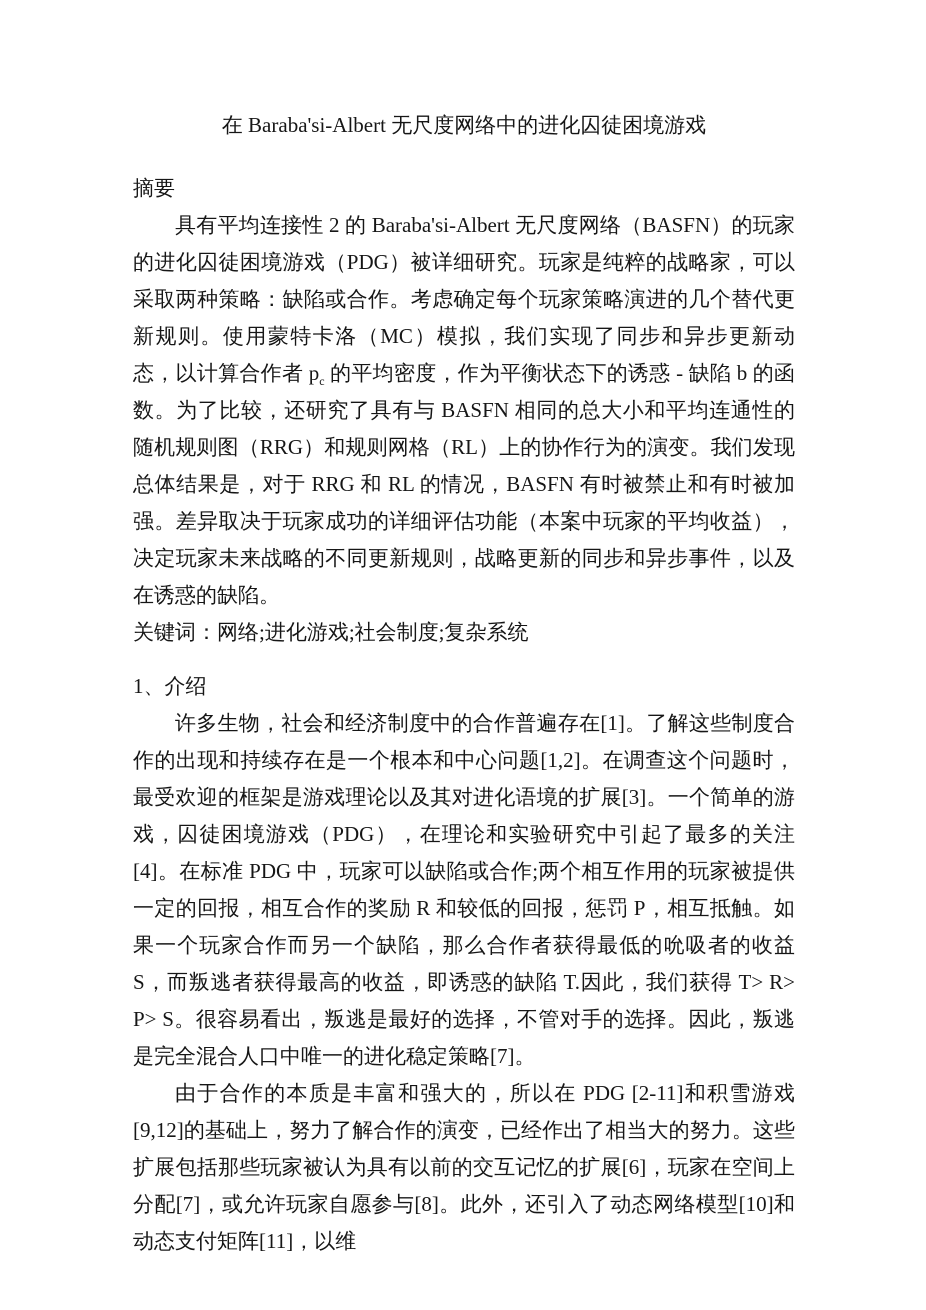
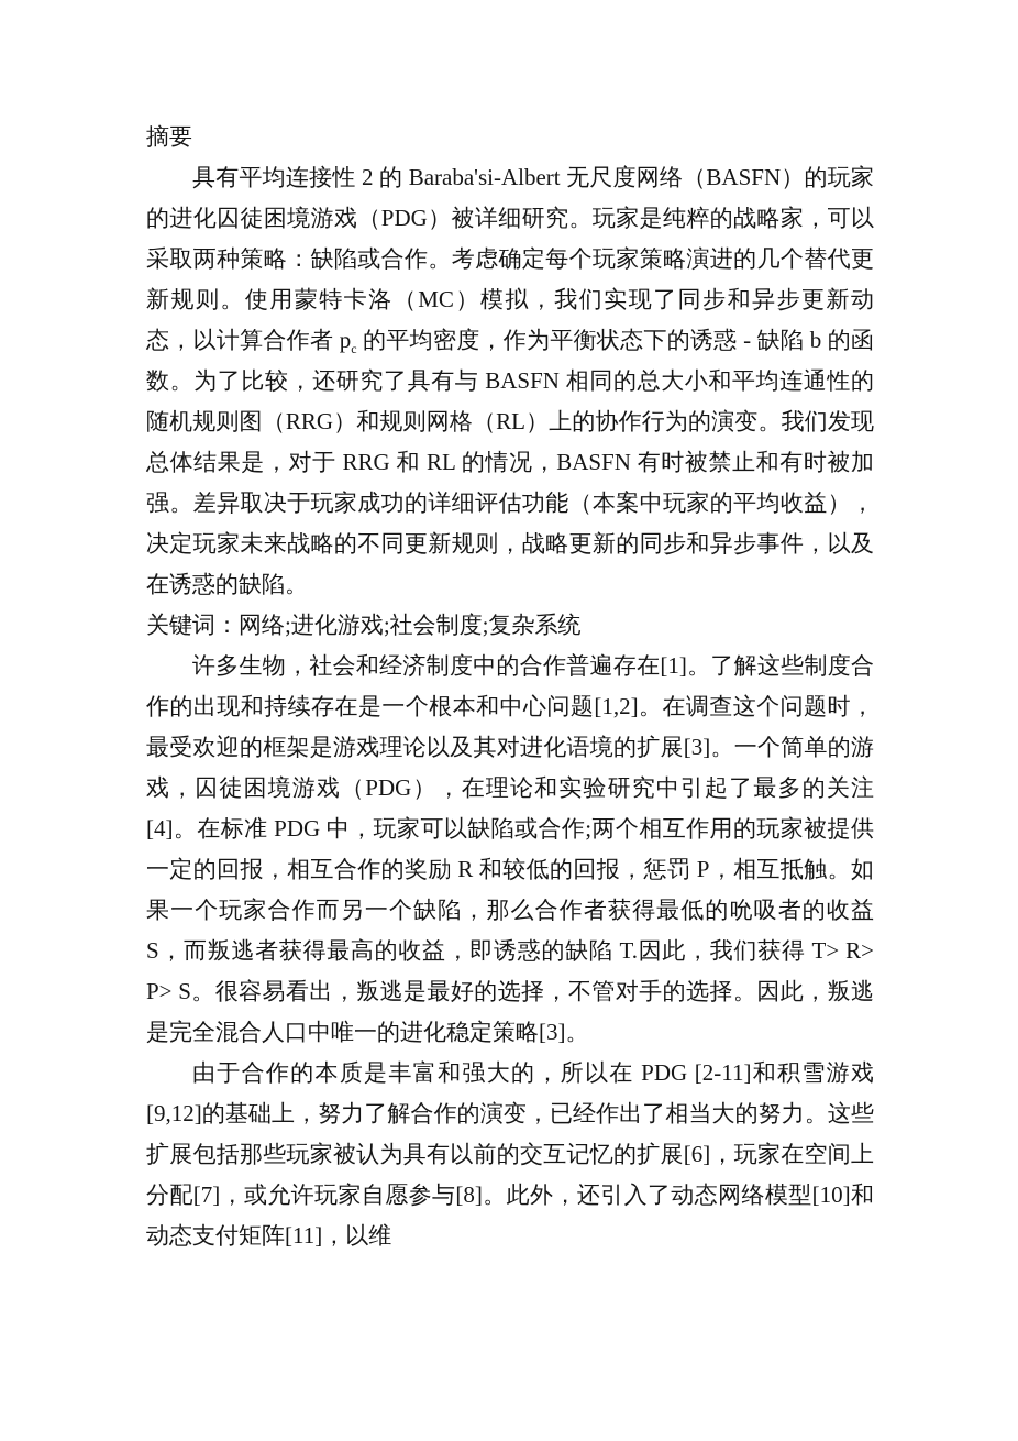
- 在 Baraba'si-Albert 无尺度网络中的进化囚徒困境游戏
  摘要
  具有平均连接性 2 的 Baraba'si-Albert 无尺度网络（BASFN）的玩家的进化囚徒困境游戏（PDG）被详细研究。玩家是纯粹的战略家，可以采取两种策略：缺陷或合作。考虑确定每个玩家策略演进的几个替代更新规则。使用蒙特卡洛（MC）模拟，我们实现了同步和异步更新动态，以计算合作者 pc 的平均密度，作为平衡状态下的诱惑 - 缺陷 b 的函数。为了比较，还研究了具有与 BASFN 相同的总大小和平均连通性的随机规则图（RRG）和规则网格（RL）上的协作行为的演变。我们发现总体结果是，对于 RRG 和 RL 的情况，BASFN 有时被禁止和有时被加强。差异取决于玩家成功的详细评估功能（本案中玩家的平均收益），决定玩家未来战略的不同更新规则，战略更新的同步和异步事件，以及在诱惑的缺陷。
  关键词：网络;进化游戏;社会制度;复杂系统
- 1、介绍
- 许多生物，社会和经济制度中的合作普遍存在[1]。了解这些制度合作的出现和持续存在是一个根本和中心问题[1,2]。在调查这个问题时，最受欢迎的框架是游戏理论以及其对进化语境的扩展[3]。一个简单的游戏，囚徒困境游戏（PDG），在理论和实验研究中引起了最多的关注[4]。在标准 PDG 中，玩家可以缺陷或合作;两个相互作用的玩家被提供一定的回报，相互合作的奖励 R 和较低的回报，惩罚 P，相互抵触。如果一个玩家合作而另一个缺陷，那么合作者获得最低的吮吸者的收益 S，而叛逃者获得最高的收益，即诱惑的缺陷 T.因此，我们获得 T> R> P> S。很容易看出，叛逃是最好的选择，不管对手的选择。因此，叛逃是完全混合人口中唯一的进化稳定策略[7]。
+ 许多生物，社会和经济制度中的合作普遍存在[1]。了解这些制度合作的出现和持续存在是一个根本和中心问题[1,2]。在调查这个问题时，最受欢迎的框架是游戏理论以及其对进化语境的扩展[3]。一个简单的游戏，囚徒困境游戏（PDG），在理论和实验研究中引起了最多的关注[4]。在标准 PDG 中，玩家可以缺陷或合作;两个相互作用的玩家被提供一定的回报，相互合作的奖励 R 和较低的回报，惩罚 P，相互抵触。如果一个玩家合作而另一个缺陷，那么合作者获得最低的吮吸者的收益 S，而叛逃者获得最高的收益，即诱惑的缺陷 T.因此，我们获得 T> R> P> S。很容易看出，叛逃是最好的选择，不管对手的选择。因此，叛逃是完全混合人口中唯一的进化稳定策略[3]。
  由于合作的本质是丰富和强大的，所以在 PDG [2-11]和积雪游戏[9,12]的基础上，努力了解合作的演变，已经作出了相当大的努力。这些扩展包括那些玩家被认为具有以前的交互记忆的扩展[6]，玩家在空间上分配[7]，或允许玩家自愿参与[8]。此外，还引入了动态网络模型[10]和动态支付矩阵[11]，以维
